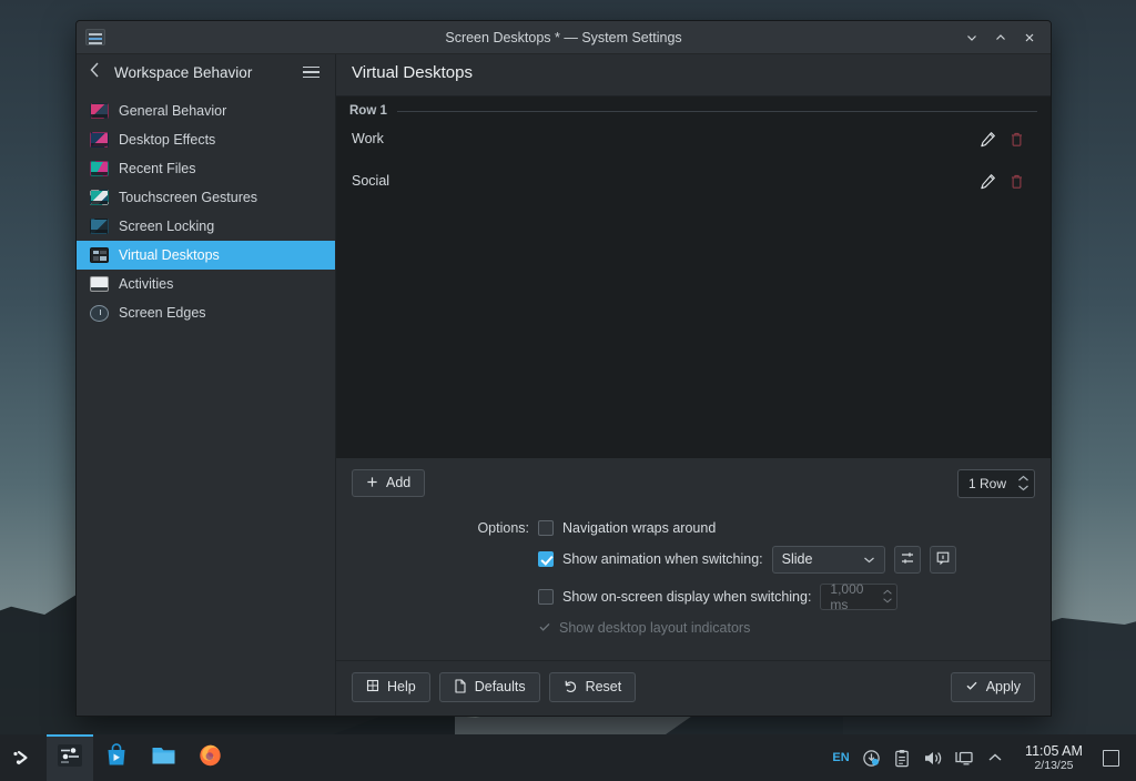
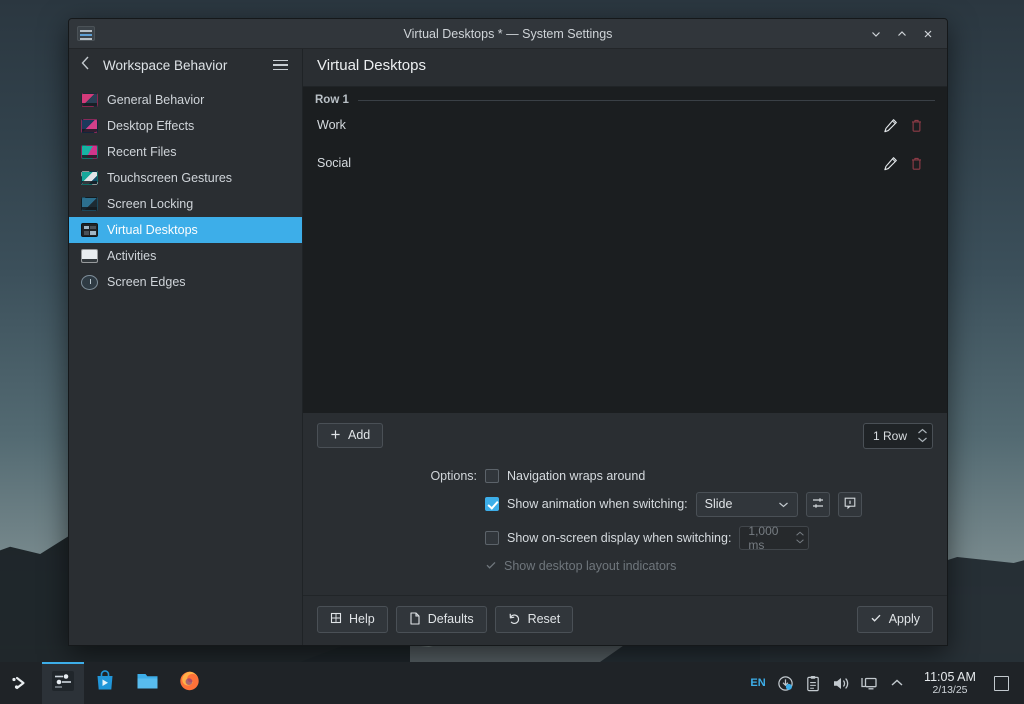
- Screen Desktops * — System Settings
+ Virtual Desktops * — System Settings
  Workspace Behavior
  General Behavior
  Desktop Effects
  Recent Files
  Touchscreen Gestures
  Screen Locking
  Virtual Desktops
  Activities
  Screen Edges
  Virtual Desktops
  Row 1
  Work
  Social
  Add
  1 Row
  Options:
  Navigation wraps around
  Show animation when switching:
  Slide
  Show on-screen display when switching:
  1,000 ms
  Show desktop layout indicators
  Help
  Defaults
  Reset
  Apply
  EN
  11:05 AM
  2/13/25
